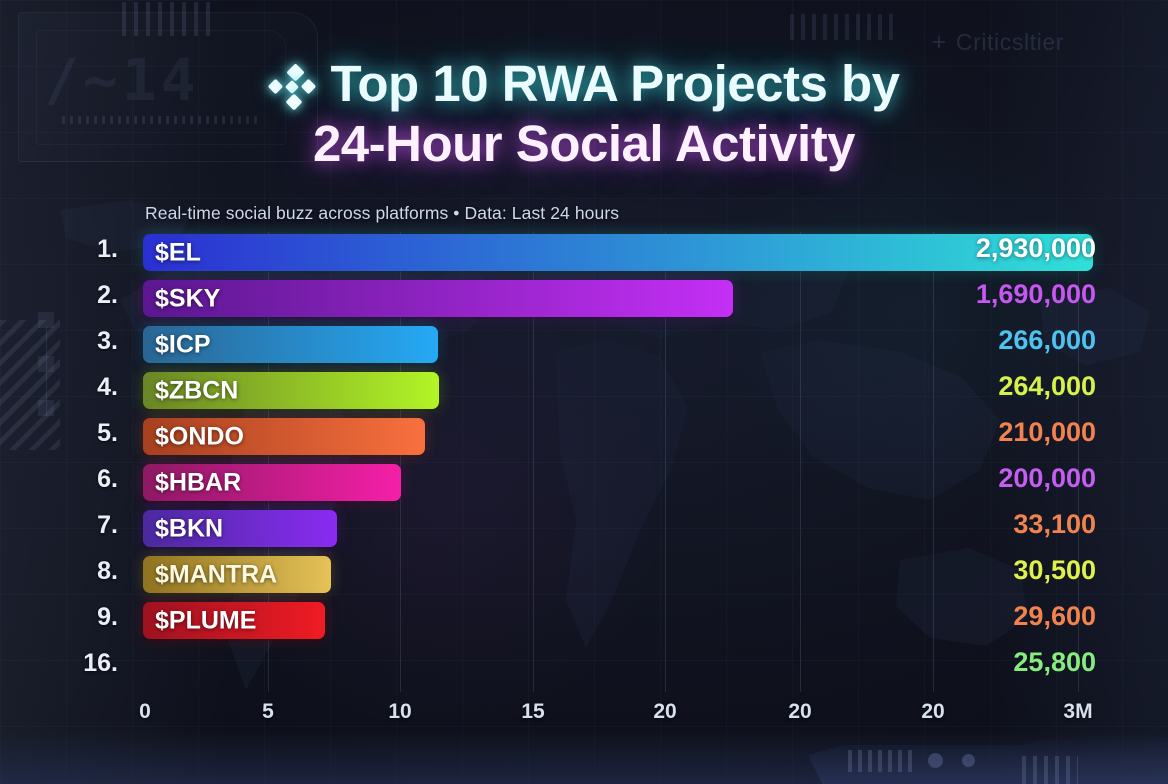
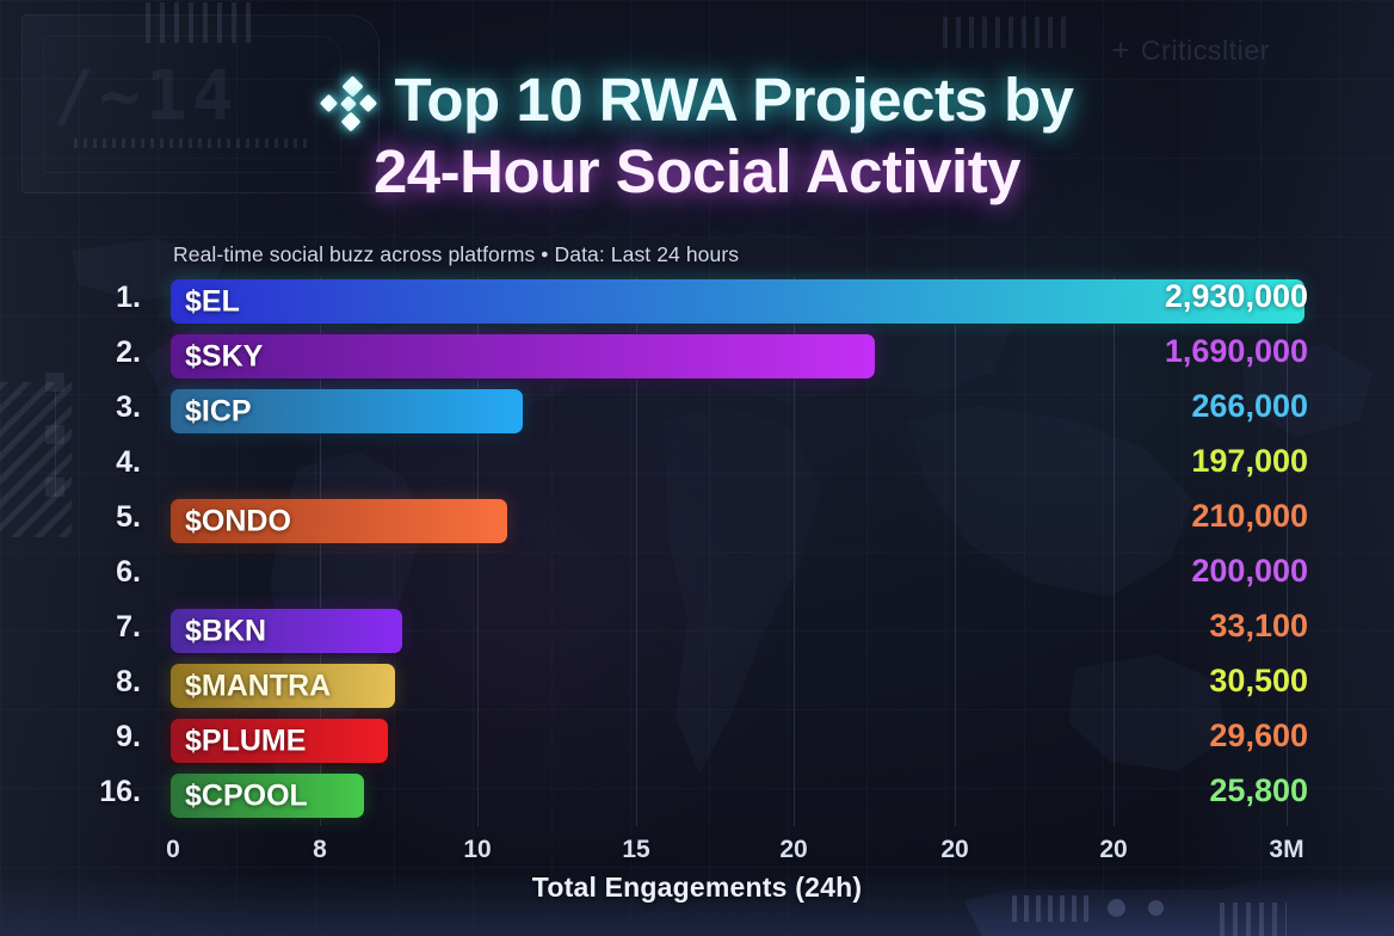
  /~14
  +
  Criticsltier
  Top 10 RWA Projects by
  24-Hour Social Activity
  Real-time social buzz across platforms • Data: Last 24 hours
  1.
  $EL
  2,930,000
  2.
  $SKY
  1,690,000
  3.
  $ICP
  266,000
  4.
- $ZBCN
- 264,000
+ 197,000
  5.
  $ONDO
  210,000
  6.
- $HBAR
  200,000
  7.
  $BKN
  33,100
  8.
  $MANTRA
  30,500
  9.
  $PLUME
  29,600
  16.
+ $CPOOL
  25,800
  0
- 5
+ 8
  10
  15
  20
  20
  20
  3M
+ Total Engagements (24h)
